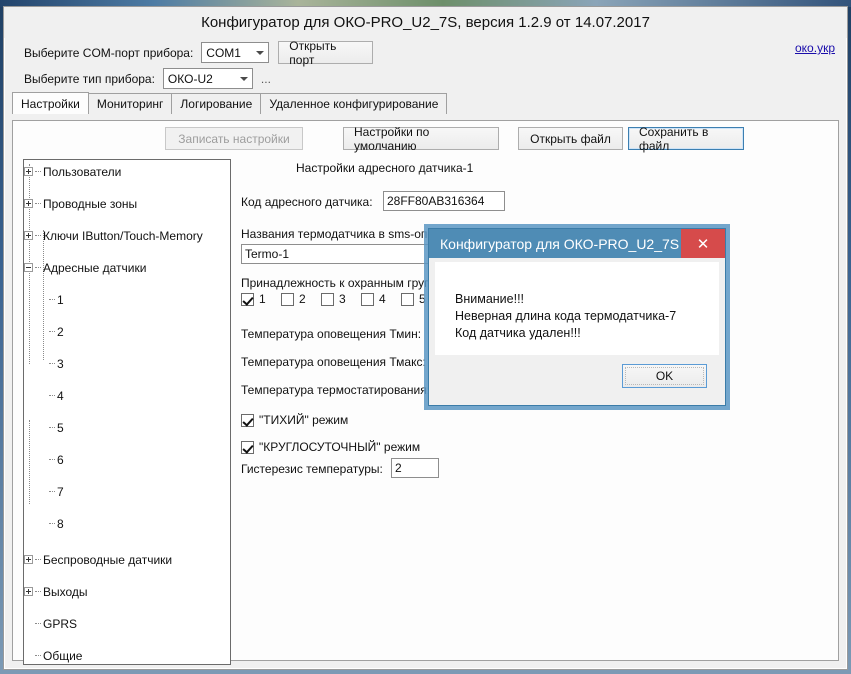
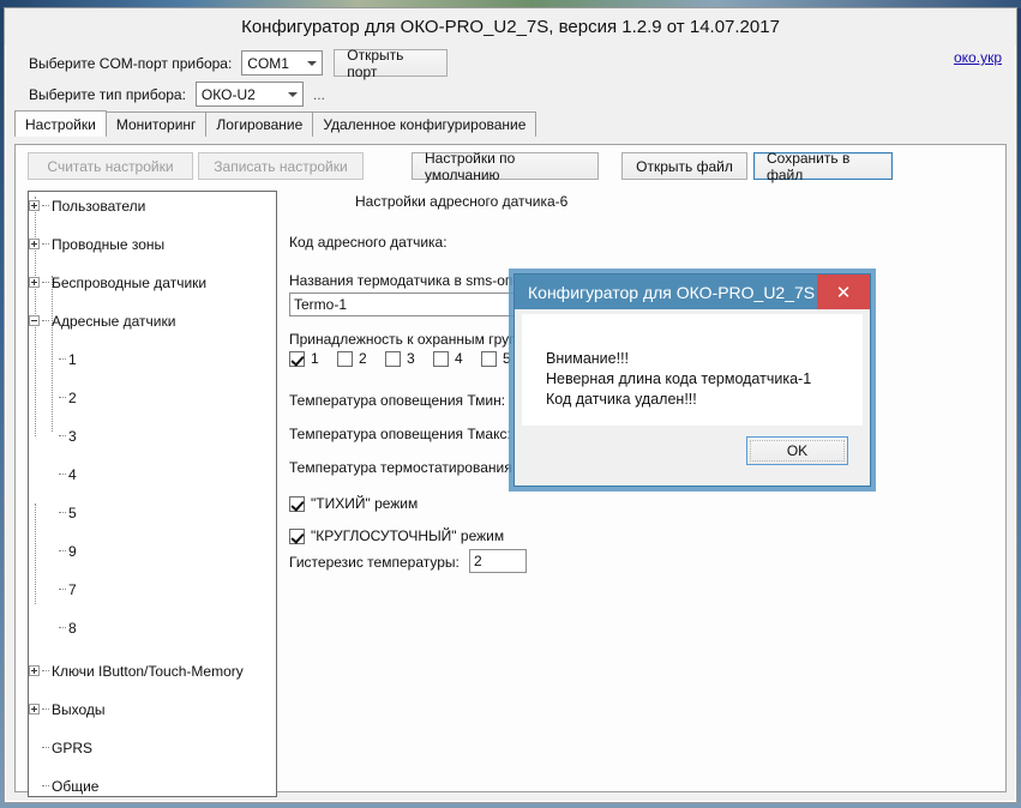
  Конфигуратор для ОКО-PRO_U2_7S, версия 1.2.9 от 14.07.2017
  Выберите COM-порт прибора:
  COM1
  Открыть порт
  Выберите тип прибора:
  ОКО-U2
  ...
  око.укр
  Настройки
  Мониторинг
  Логирование
  Удаленное конфигурирование
+ Считать настройки
  Записать настройки
  Настройки по умолчанию
  Открыть файл
  Сохранить в файл
  Пользователи
  Проводные зоны
- Ключи IButton/Touch-Memory
+ Беспроводные датчики
  Адресные датчики
  1
  2
  3
  4
  5
- 6
+ 9
  7
  8
- Беспроводные датчики
+ Ключи IButton/Touch-Memory
  Выходы
  GPRS
  Общие
- Настройки адресного датчика-1
+ Настройки адресного датчика-6
  Код адресного датчика:
- 28FF80AB316364
  Названия термодатчика в sms-оп
  Termo-1
  Принадлежность к охранным гру
  1
  2
  3
  4
  5
  Температура оповещения Тмин:
  Температура оповещения Тмакс:
  Температура термостатирования
  "ТИХИЙ" режим
  "КРУГЛОСУТОЧНЫЙ" режим
  Гистерезис температуры:
  2
  Конфигуратор для ОКО-PRO_U2_7S
  ✕
  Внимание!!!
- Неверная длина кода термодатчика-7
+ Неверная длина кода термодатчика-1
  Код датчика удален!!!
  OK
